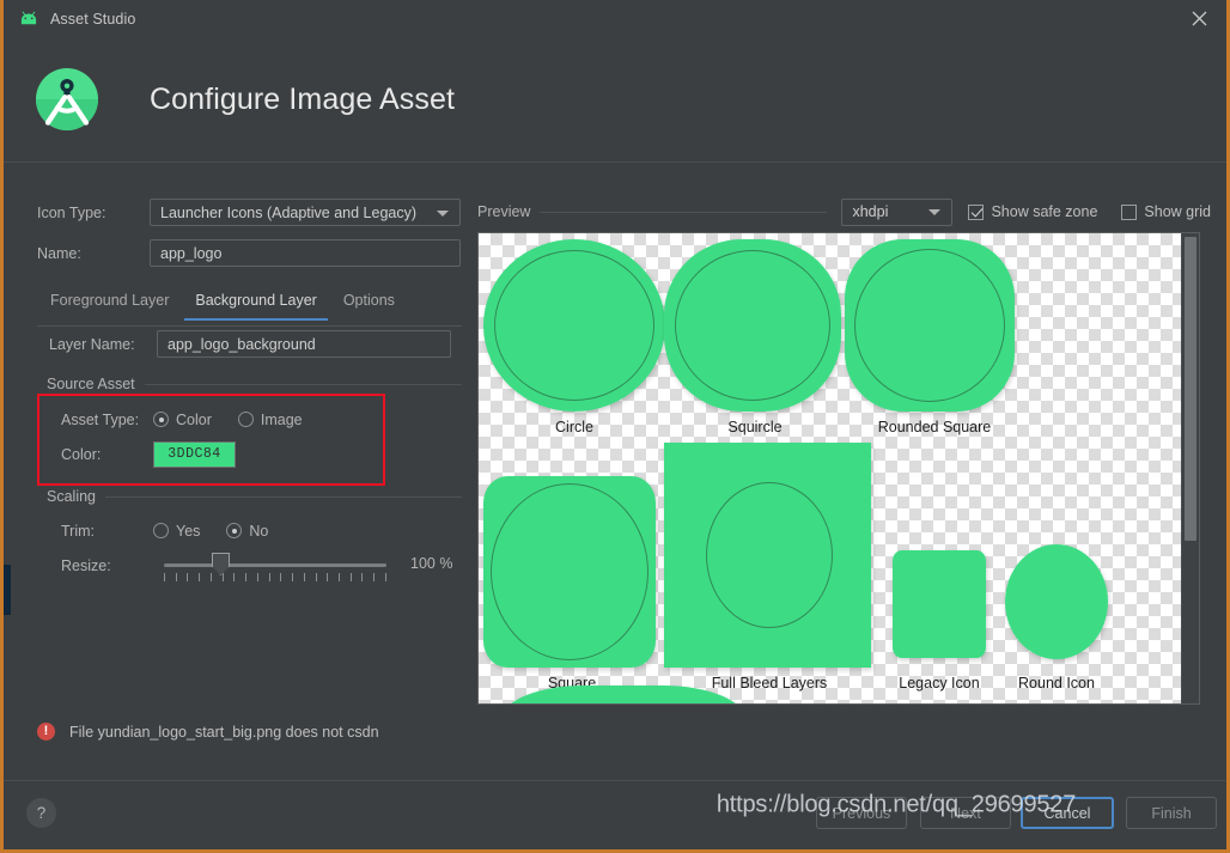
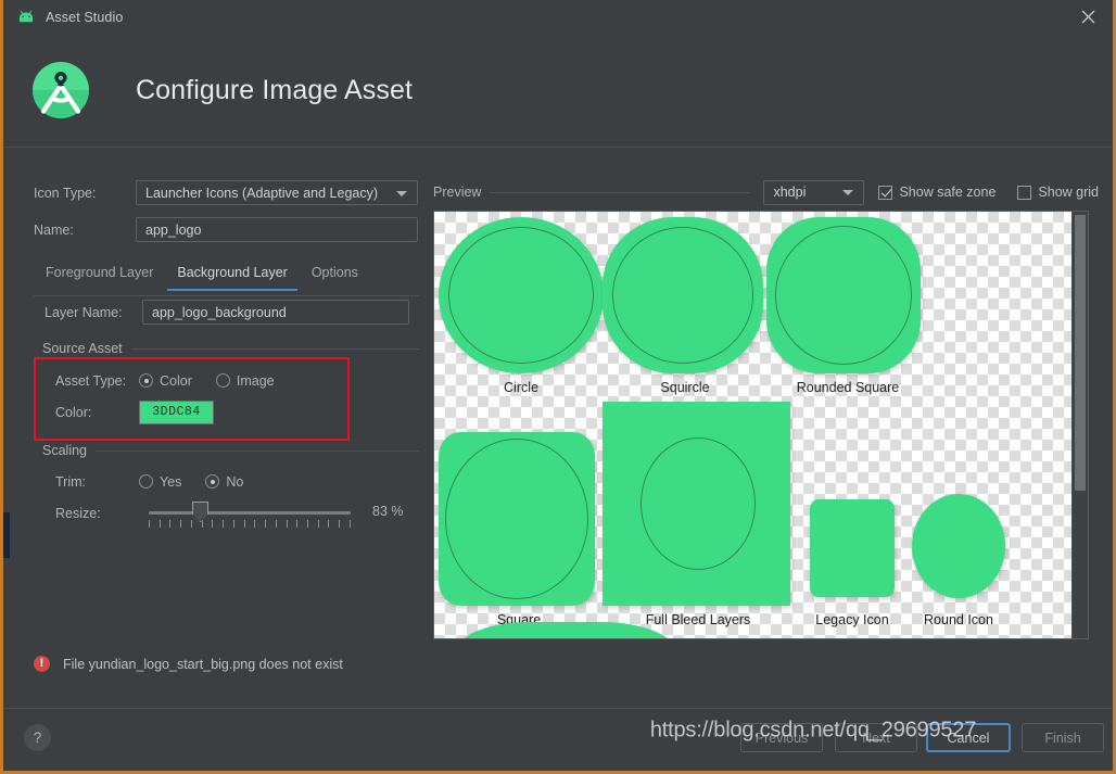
  Asset Studio
  Configure Image Asset
  Icon Type:
  Launcher Icons (Adaptive and Legacy)
  Name:
  app_logo
  Foreground Layer
  Background Layer
  Options
  Layer Name:
  app_logo_background
  Source Asset
  Asset Type:
  Color
  Image
  Color:
  3DDC84
  Scaling
  Trim:
  Yes
  No
  Resize:
- 100 %
+ 83 %
  Preview
  xhdpi
  Show safe zone
  Show grid
  Circle
  Squircle
  Rounded Square
  Square
  Full Bleed Layers
  Legacy Icon
  Round Icon
  !
- File yundian_logo_start_big.png does not csdn
+ File yundian_logo_start_big.png does not exist
  ?
  Previous
  Next
  Cancel
  Finish
  https://blog.csdn.net/qq_29699527
